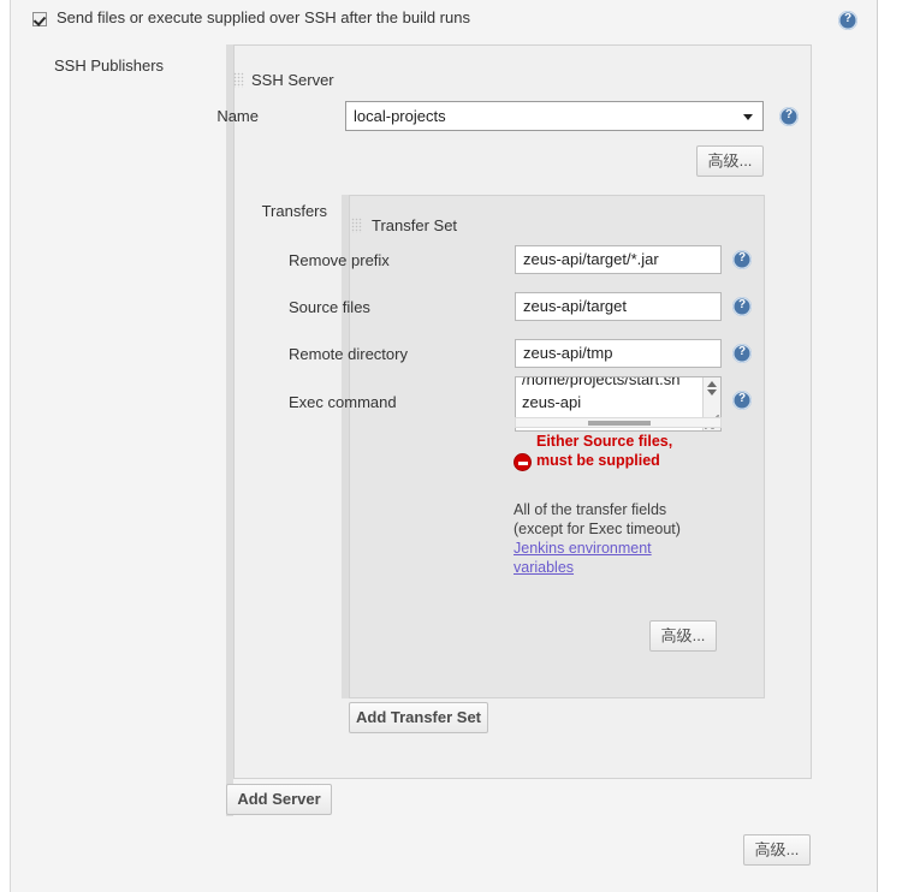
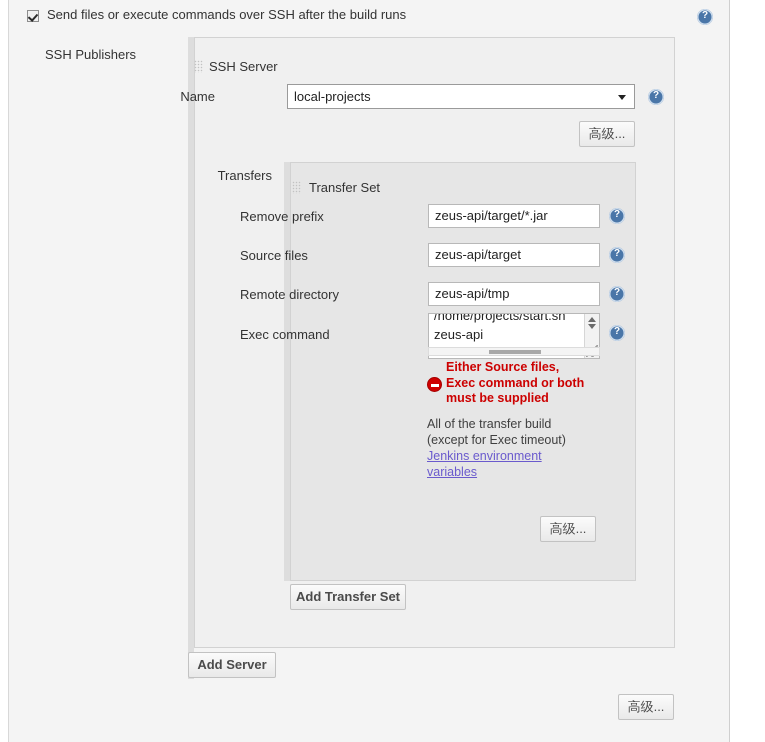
- Send files or execute supplied over SSH after the build runs
+ Send files or execute commands over SSH after the build runs
  SSH Publishers
  SSH Server
  Name
  local-projects
  高级...
  Transfers
  Transfer Set
  Remove prefix
  zeus-api/target/*.jar
  Source files
  zeus-api/target
  Remote directory
  zeus-api/tmp
  Exec command
  /home/projects/start.sh
  zeus-api
  Either Source files,
+ Exec command or both
  must be supplied
- All of the transfer fields
+ All of the transfer build
  (except for Exec timeout)
  Jenkins environment
  variables
  高级...
  Add Transfer Set
  Add Server
  高级...
